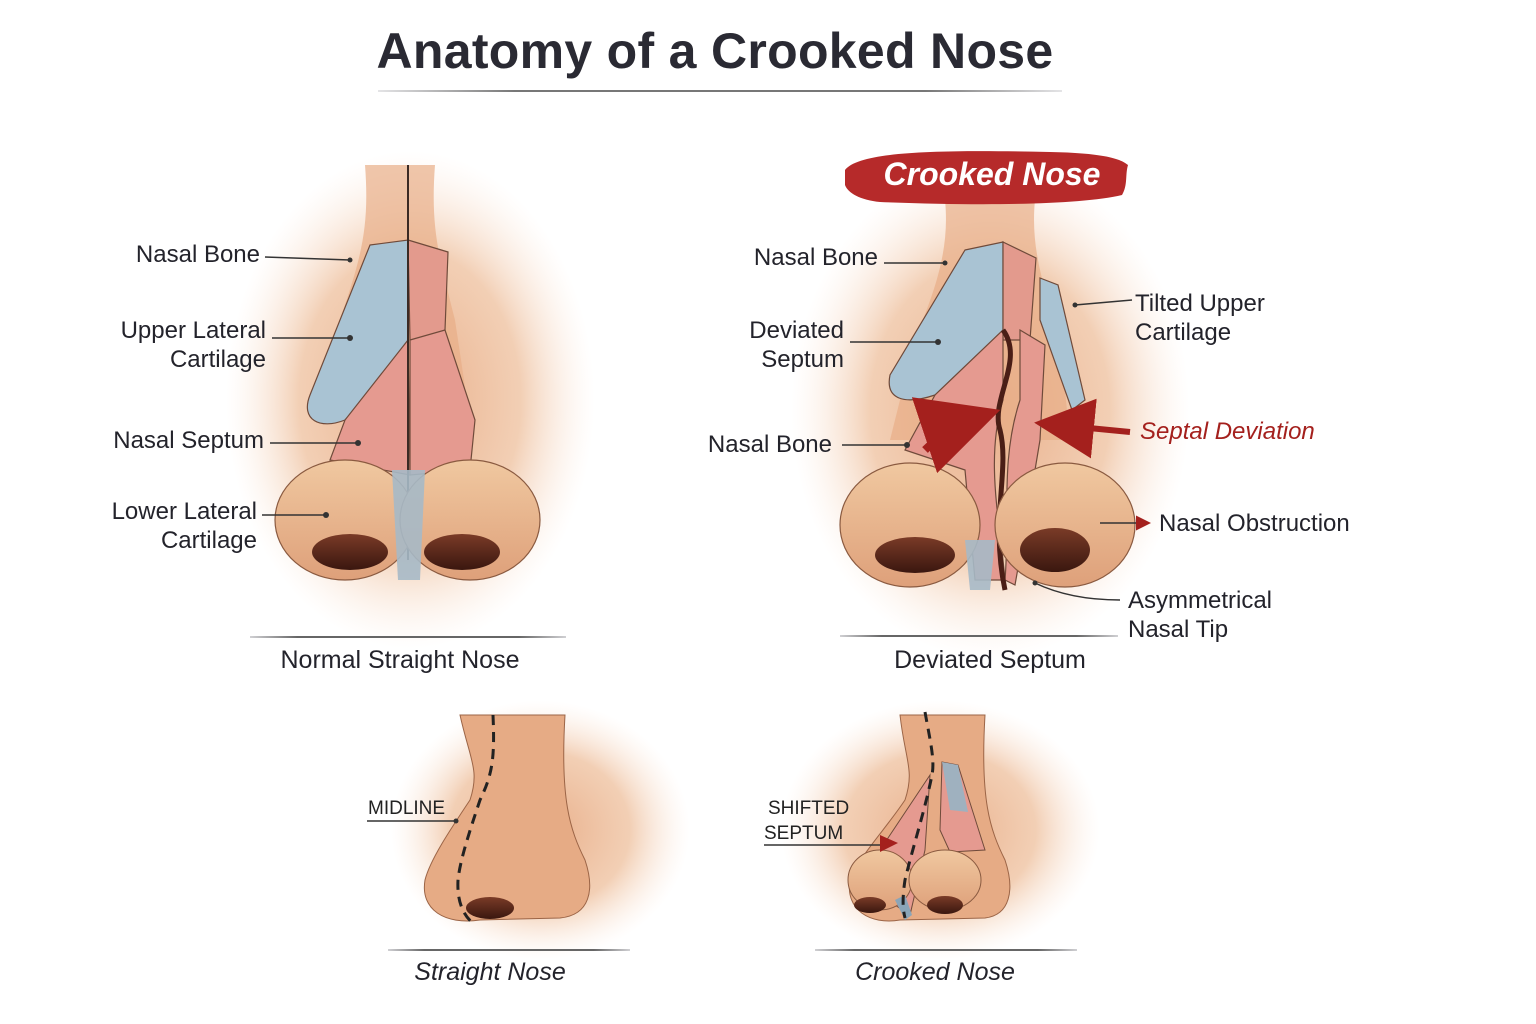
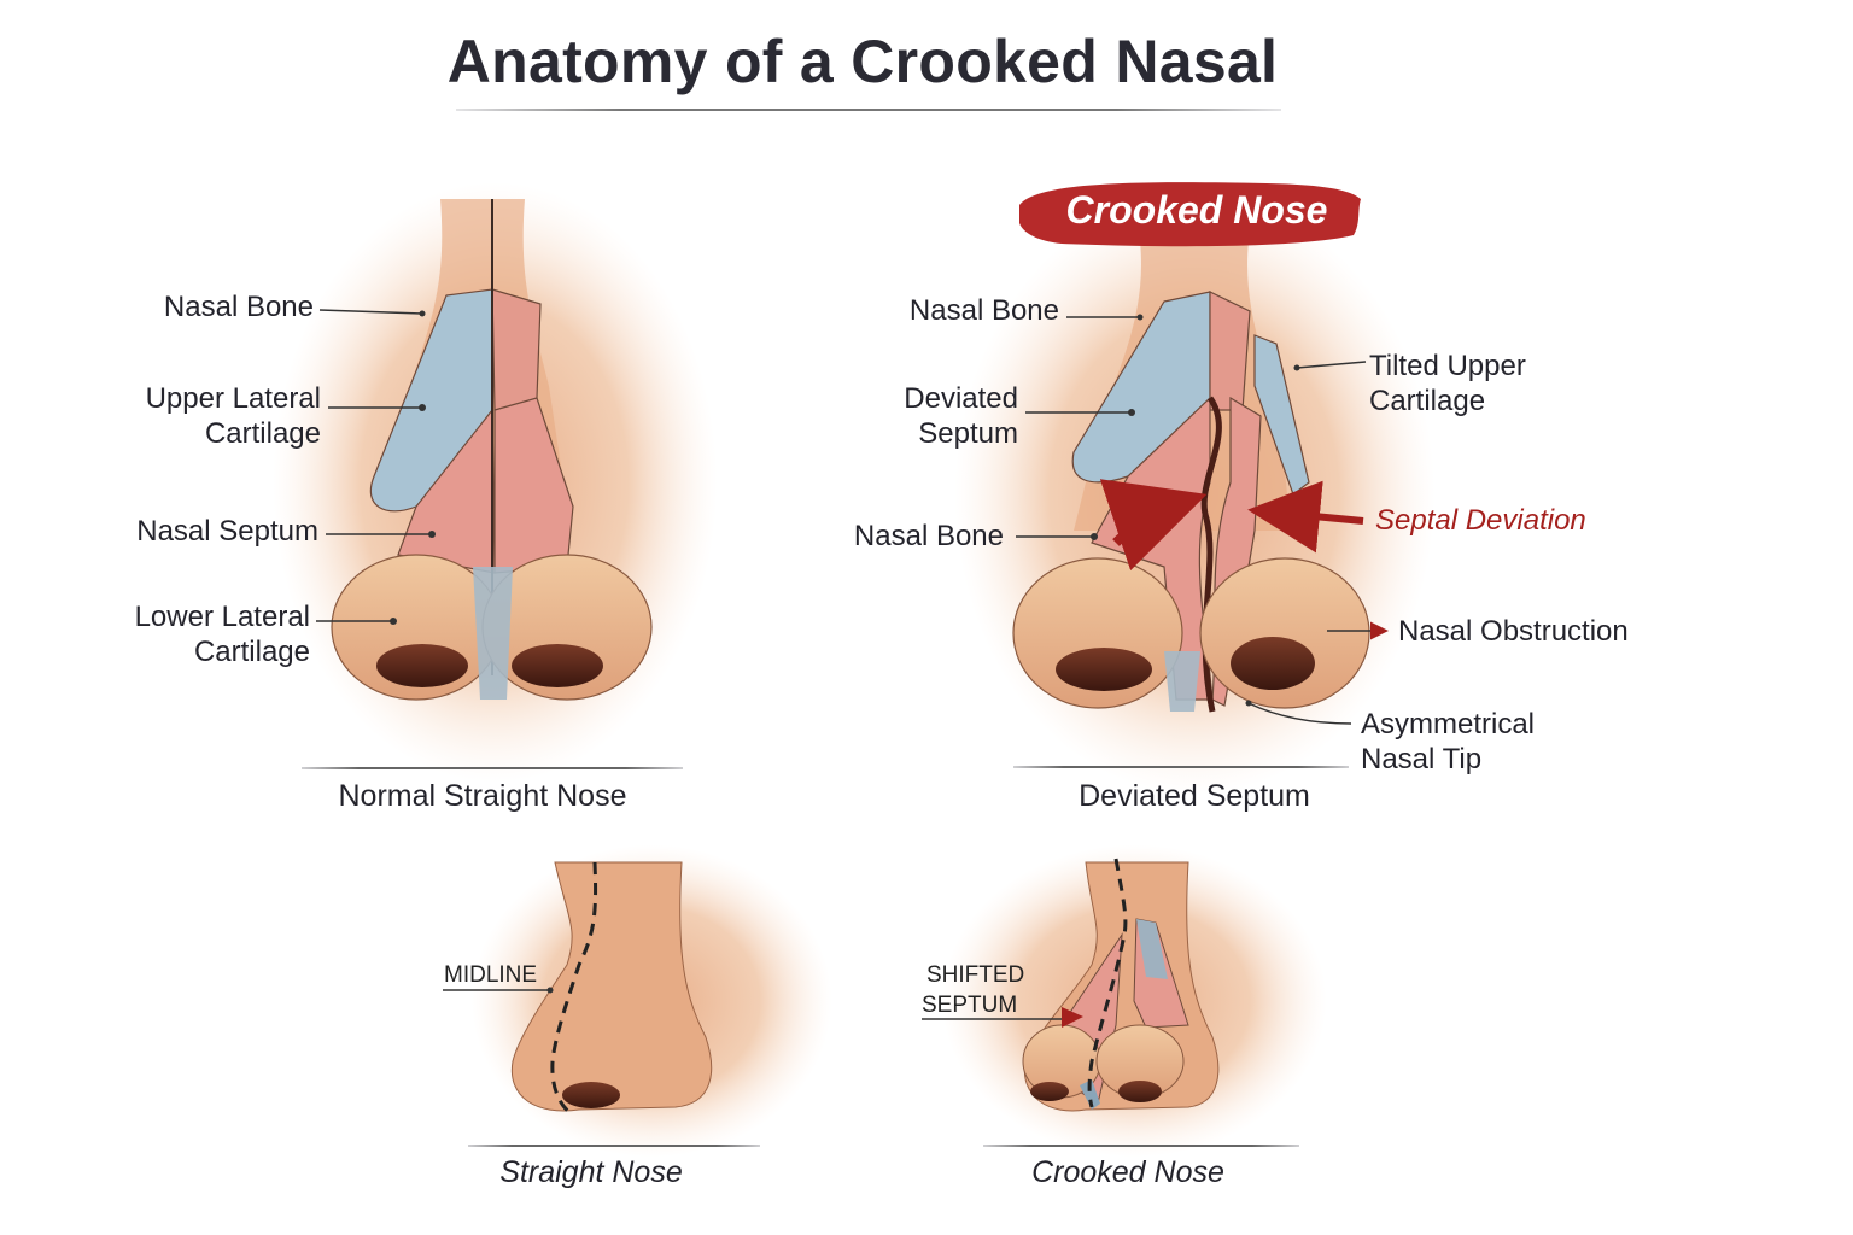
- Anatomy of a Crooked Nose
+ Anatomy of a Crooked Nasal
  Crooked Nose
  Nasal Bone
  Upper Lateral
  Cartilage
  Nasal Septum
  Lower Lateral
  Cartilage
  Normal Straight Nose
  Nasal Bone
  Deviated
  Septum
  Nasal Bone
  Tilted Upper
  Cartilage
  Septal Deviation
  Nasal Obstruction
  Asymmetrical
  Nasal Tip
  Deviated Septum
  MIDLINE
  Straight Nose
  SHIFTED
  SEPTUM
  Crooked Nose
